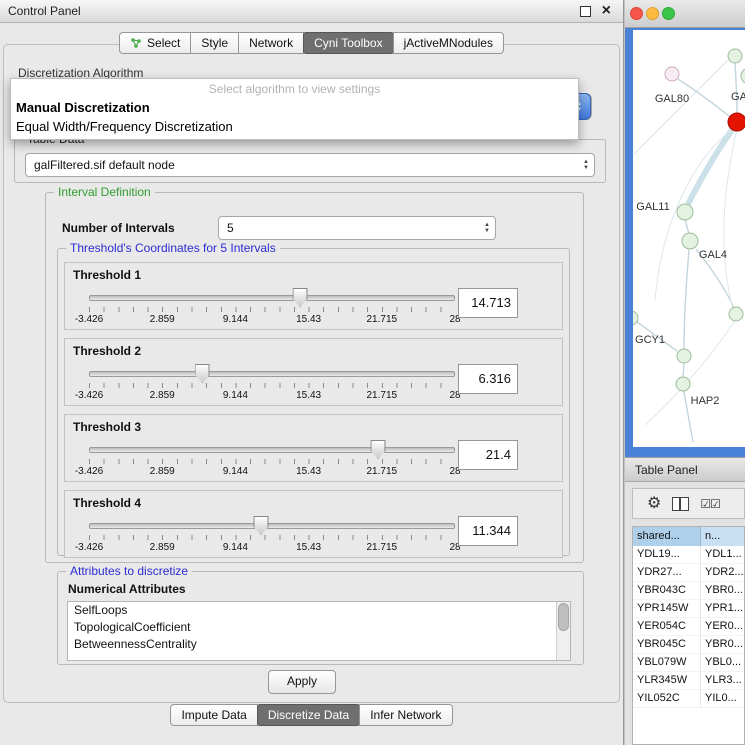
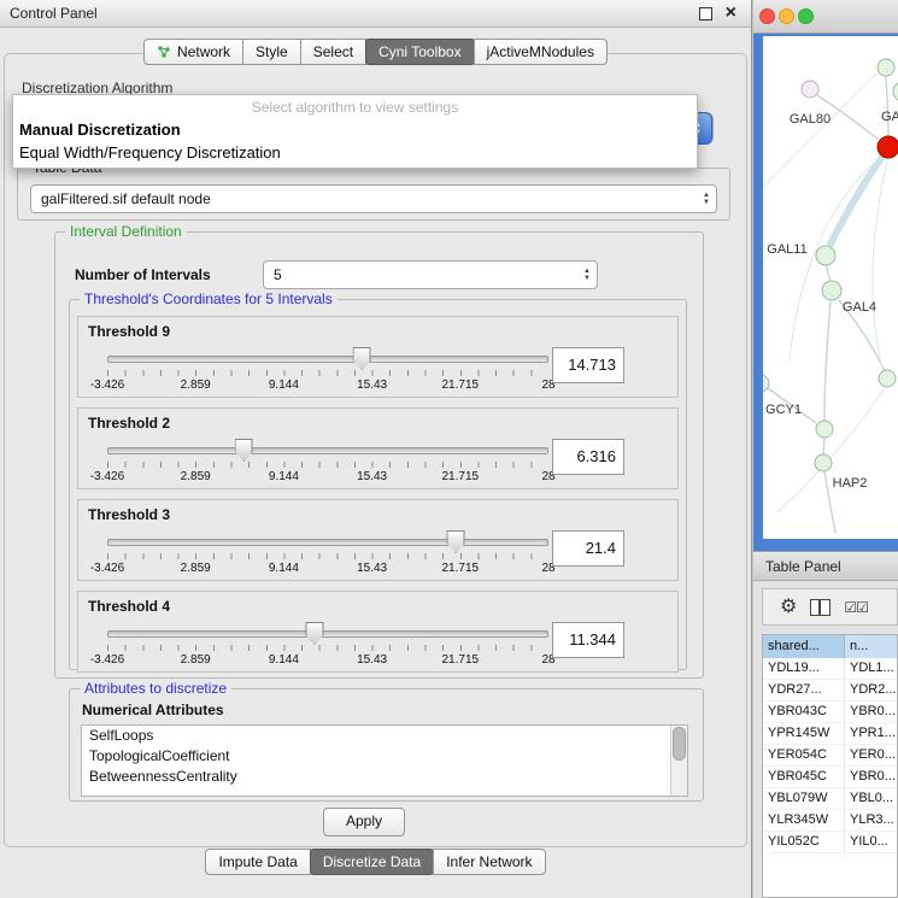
  Control Panel
  ×
- Select
+ Network
  Style
- Network
+ Select
  Cyni Toolbox
  jActiveMNodules
  Discretization Algorithm
  Select algorithm to view settings
  Manual Discretization
  Equal Width/Frequency Discretization
  galFiltered.sif default node
  Interval Definition
  Number of Intervals
  5
  Threshold's Coordinates for 5 Intervals
- Threshold 1
+ Threshold 9
  -3.426
  2.859
  9.144
  15.43
  21.715
  28
  14.713
  Threshold 2
  -3.426
  2.859
  9.144
  15.43
  21.715
  28
  6.316
  Threshold 3
  -3.426
  2.859
  9.144
  15.43
  21.715
  28
  21.4
  Threshold 4
  -3.426
  2.859
  9.144
  15.43
  21.715
  28
  11.344
  Attributes to discretize
  Numerical Attributes
  SelfLoops
  TopologicalCoefficient
  BetweennessCentrality
  Apply
  Impute Data
  Discretize Data
  Infer Network
  GAL80
  GA
  GAL11
  GAL4
  GCY1
  HAP2
  Table Panel
  ⚙
  ☑☑
  shared...
  n...
  YDL19...
  YDL1...
  YDR27...
  YDR2...
  YBR043C
  YBR0...
  YPR145W
  YPR1...
  YER054C
  YER0...
  YBR045C
  YBR0...
  YBL079W
  YBL0...
  YLR345W
  YLR3...
  YIL052C
  YIL0...
